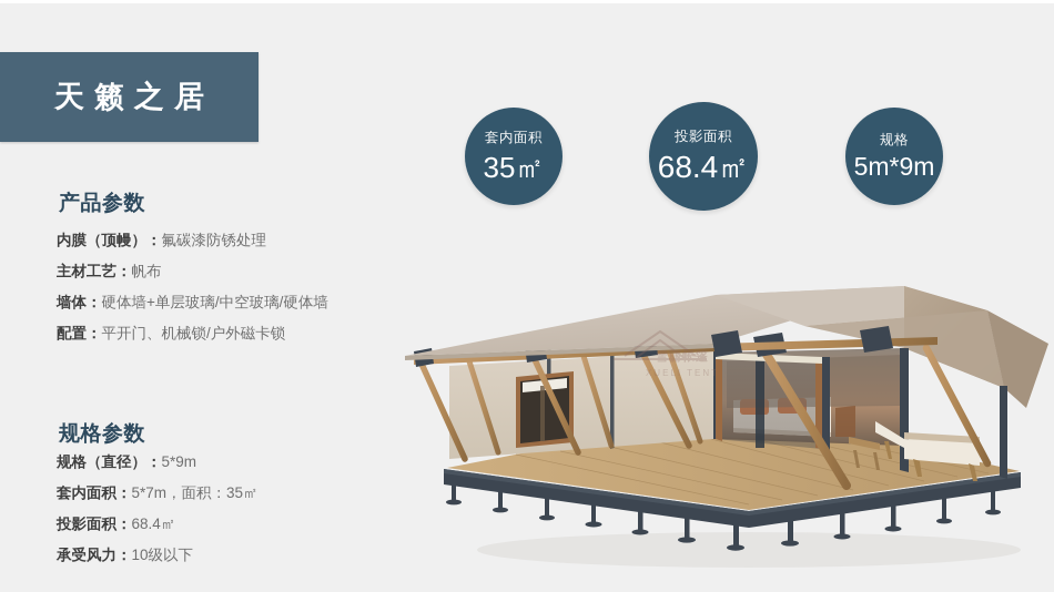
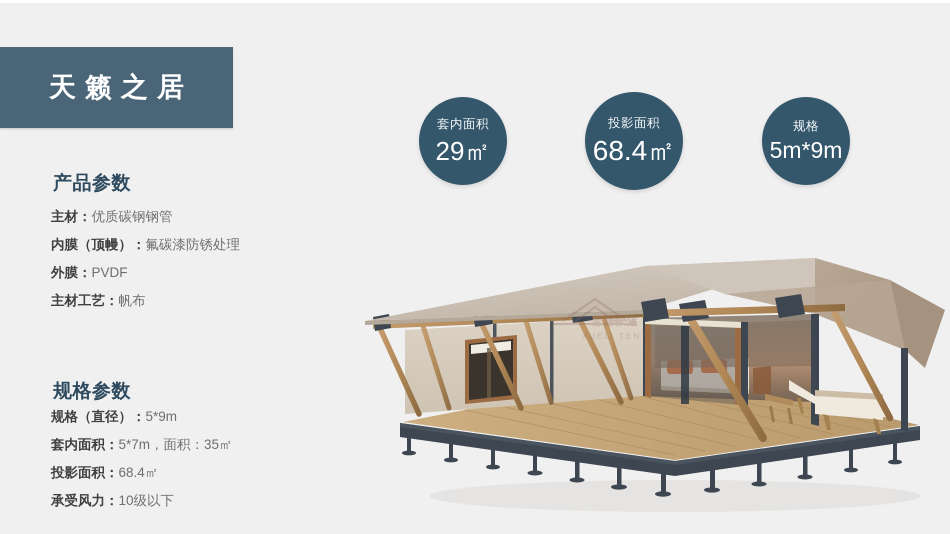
  天籁之居
  产品参数
+ 主材：优质碳钢钢管
  内膜（顶幔）：氟碳漆防锈处理
+ 外膜：PVDF
  主材工艺：帆布
- 墙体：硬体墙+单层玻璃/中空玻璃/硬体墙
- 配置：平开门、机械锁/户外磁卡锁
  规格参数
  规格（直径）：5*9m
  套内面积：5*7m，面积：35㎡
  投影面积：68.4㎡
  承受风力：10级以下
  套内面积
- 35㎡
+ 29㎡
  投影面积
  68.4㎡
  规格
  5m*9m
  雪丽帐篷
  XUELI TENT
